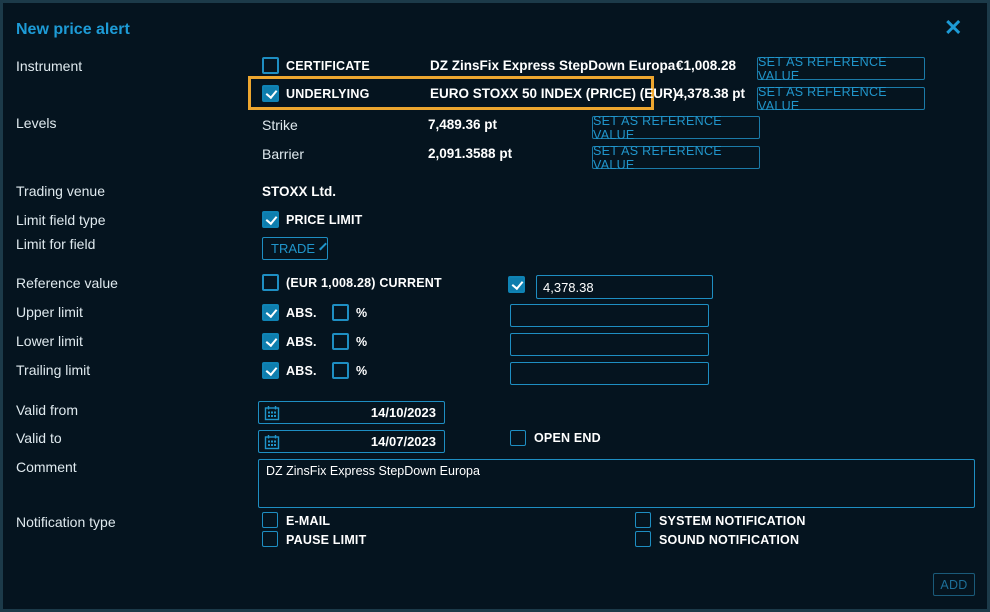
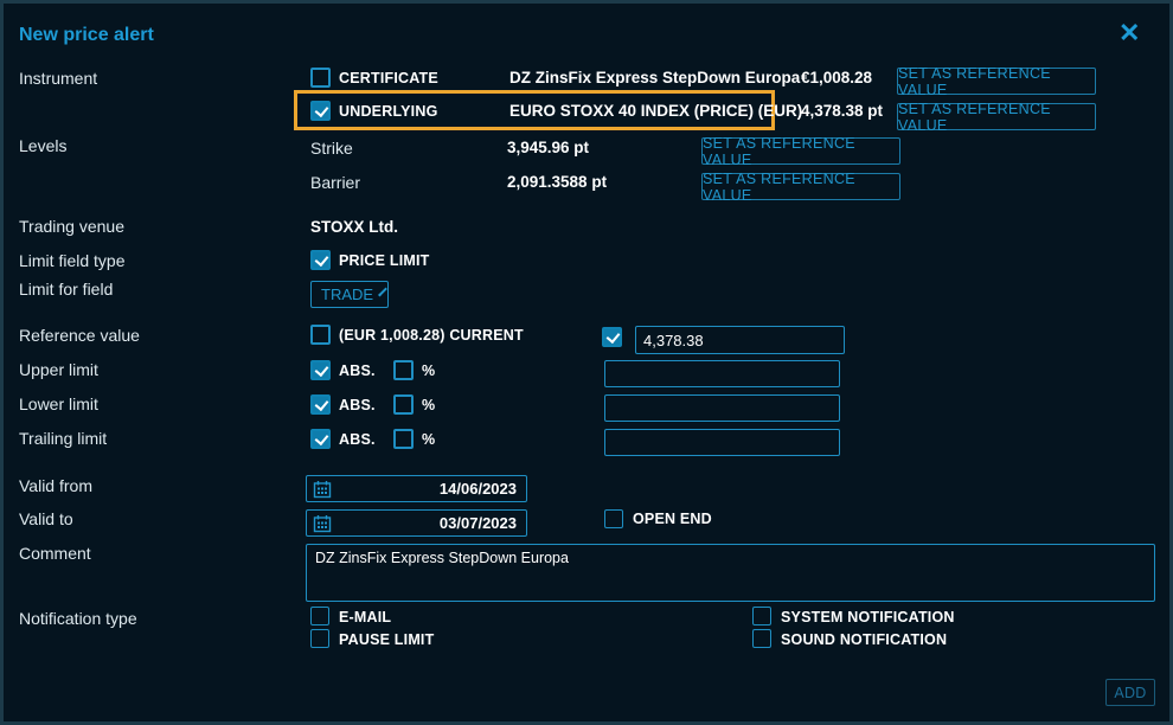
  New price alert
  ✕
  Instrument
  Levels
  Trading venue
  Limit field type
  Limit for field
  Reference value
  Upper limit
  Lower limit
  Trailing limit
  Valid from
  Valid to
  Comment
  Notification type
  CERTIFICATE
  DZ ZinsFix Express StepDown Europa
  €1,008.28
  SET AS REFERENCE VALUE
  UNDERLYING
- EURO STOXX 50 INDEX (PRICE) (EUR)
+ EURO STOXX 40 INDEX (PRICE) (EUR)
  4,378.38 pt
  SET AS REFERENCE VALUE
  Strike
- 7,489.36 pt
+ 3,945.96 pt
  SET AS REFERENCE VALUE
  Barrier
  2,091.3588 pt
  SET AS REFERENCE VALUE
  STOXX Ltd.
  PRICE LIMIT
  TRADE
  (EUR 1,008.28) CURRENT
  4,378.38
  ABS.
  %
  ABS.
  %
  ABS.
  %
- 14/10/2023
+ 14/06/2023
- 14/07/2023
+ 03/07/2023
  OPEN END
  DZ ZinsFix Express StepDown Europa
  E-MAIL
  PAUSE LIMIT
  SYSTEM NOTIFICATION
  SOUND NOTIFICATION
  ADD
